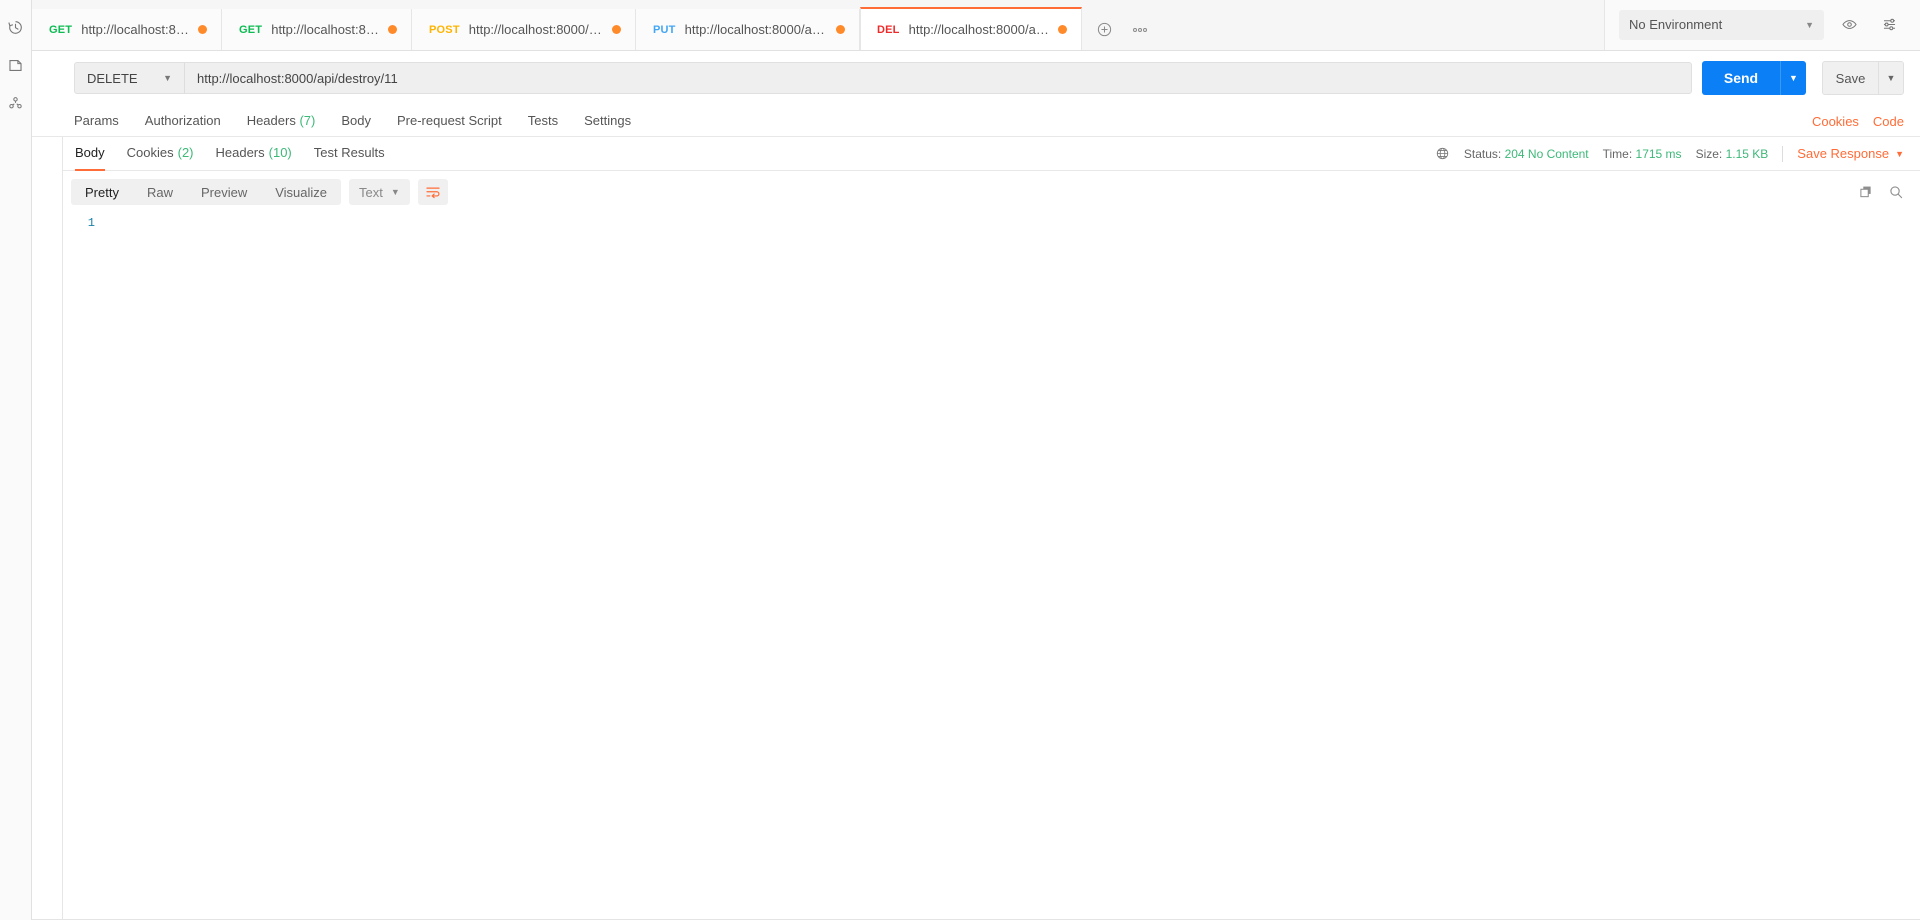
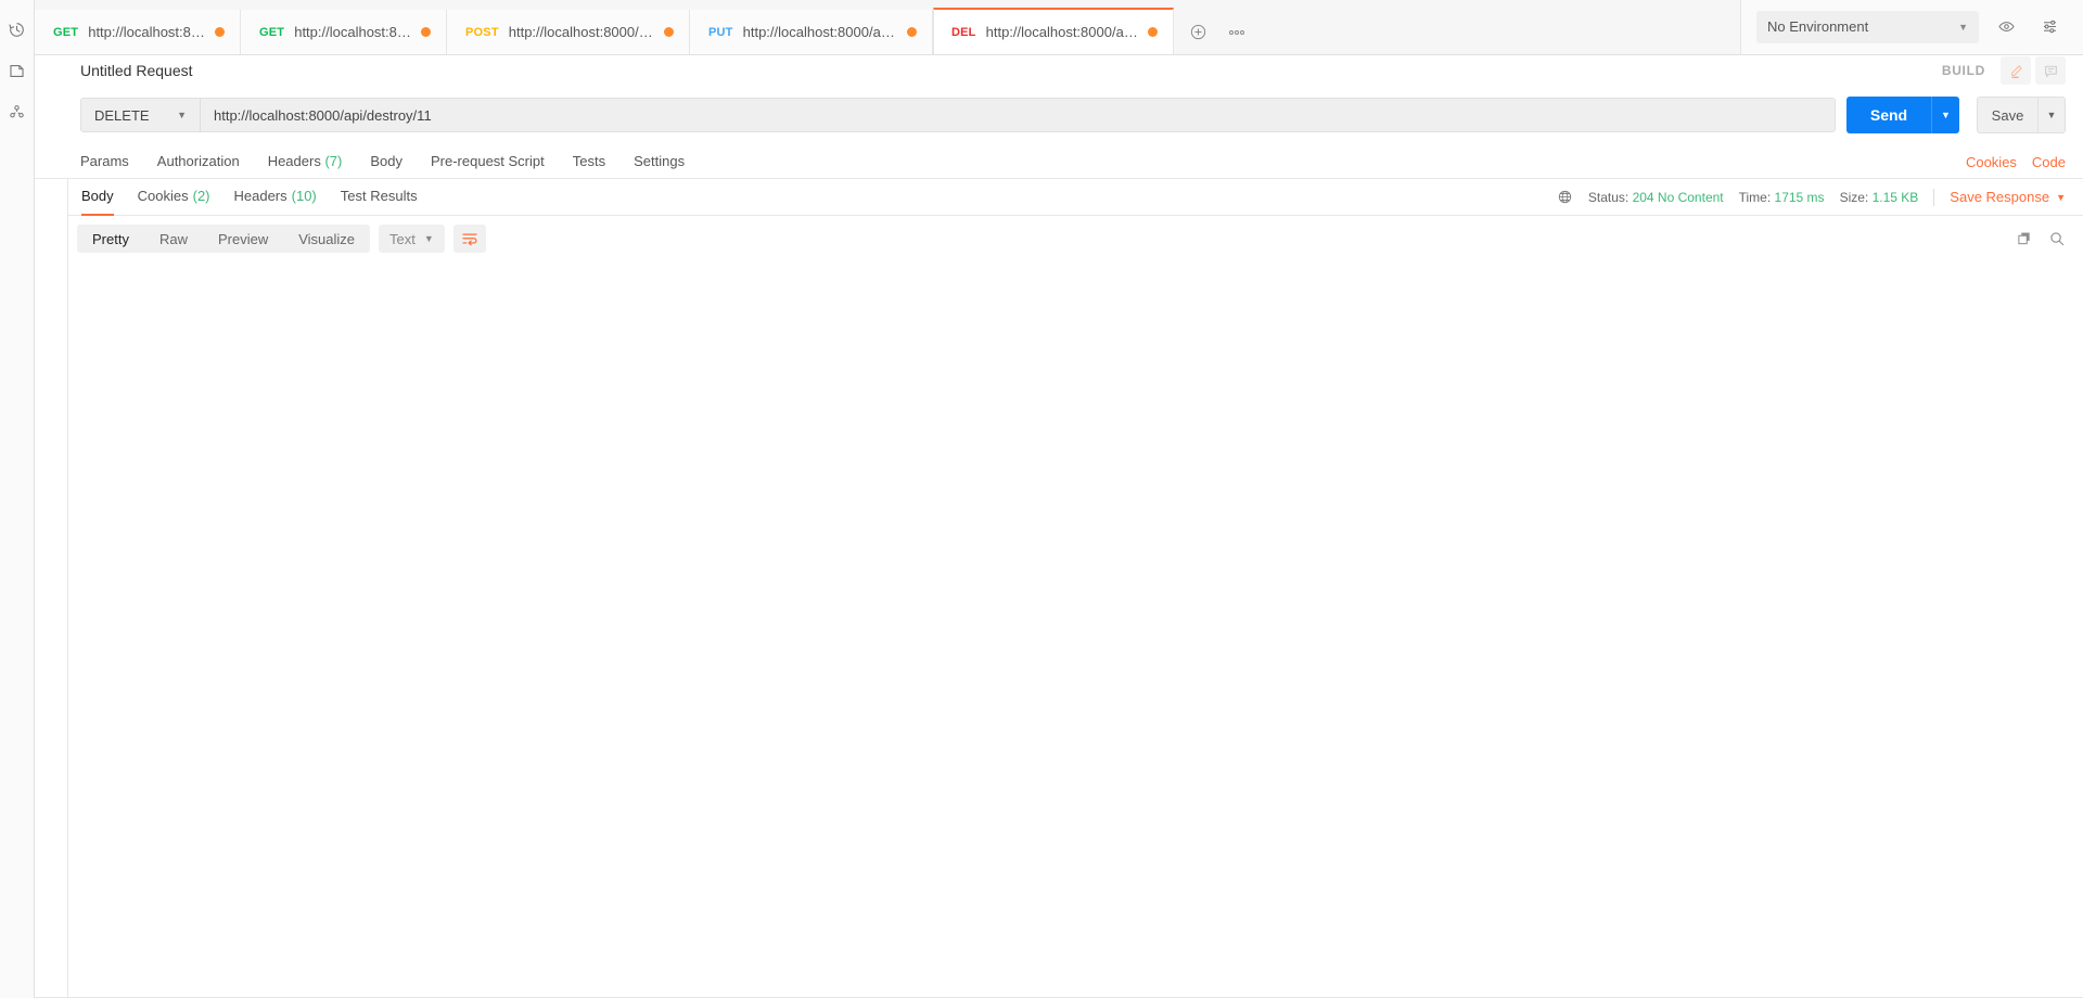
  GET
  http://localhost:800
  GET
  http://localhost:800
  POST
  http://localhost:8000/ap
  PUT
  http://localhost:8000/api/
  DEL
  http://localhost:8000/api/
  No Environment
  ▼
+ Untitled Request
+ BUILD
  DELETE
  ▼
  http://localhost:8000/api/destroy/11
  Send
  ▼
  Save
  ▼
  Params
  Authorization
  Headers (7)
  Body
  Pre-request Script
  Tests
  Settings
  Cookies
  Code
  Body
  Cookies
  (2)
  Headers
  (10)
  Test Results
  Status: 204 No Content
  Time: 1715 ms
  Size: 1.15 KB
  Save Response
  ▼
  Pretty
  Raw
  Preview
  Visualize
  Text
  ▼
- 1
